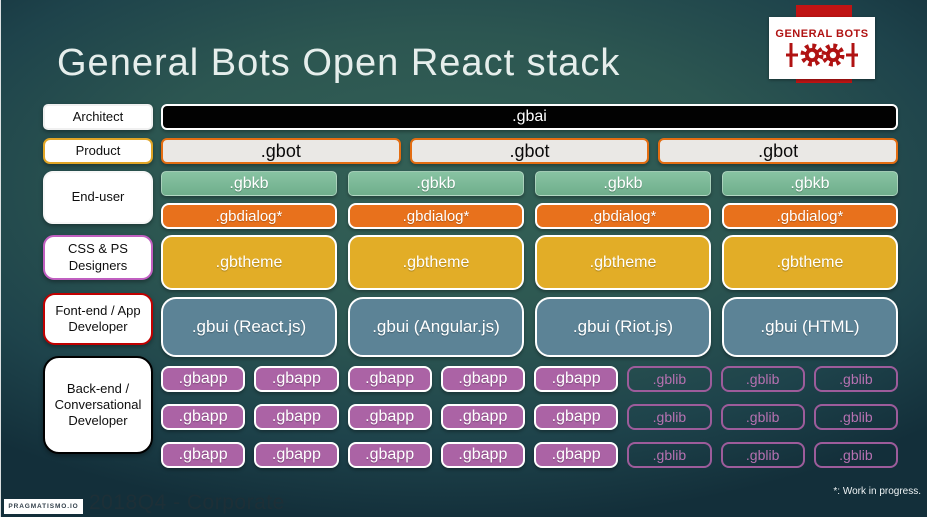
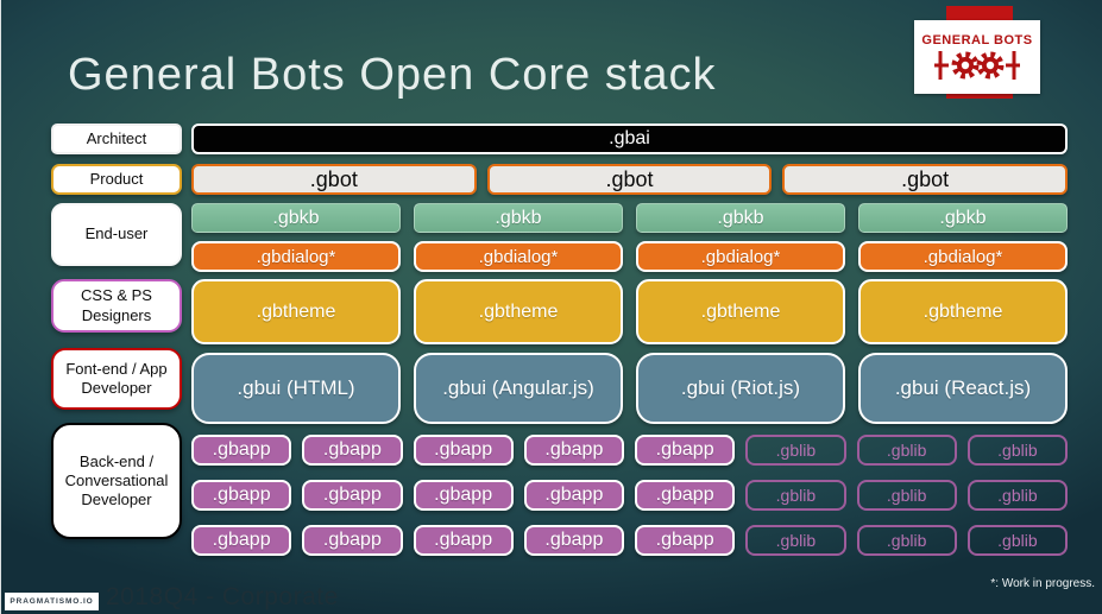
- General Bots Open React stack
+ General Bots Open Core stack
  GENERAL BOTS
  Architect
  Product
  End-user
  CSS & PS Designers
  Font-end / App Developer
  Back-end / Conversational Developer
  .gbai
  .gbot
  .gbot
  .gbot
  .gbkb
  .gbkb
  .gbkb
  .gbkb
  .gbdialog*
  .gbdialog*
  .gbdialog*
  .gbdialog*
  .gbtheme
  .gbtheme
  .gbtheme
  .gbtheme
- .gbui (React.js)
+ .gbui (HTML)
  .gbui (Angular.js)
  .gbui (Riot.js)
- .gbui (HTML)
+ .gbui (React.js)
  .gbapp
  .gbapp
  .gbapp
  .gbapp
  .gbapp
  .gblib
  .gblib
  .gblib
  .gbapp
  .gbapp
  .gbapp
  .gbapp
  .gbapp
  .gblib
  .gblib
  .gblib
  .gbapp
  .gbapp
  .gbapp
  .gbapp
  .gbapp
  .gblib
  .gblib
  .gblib
  *: Work in progress.
